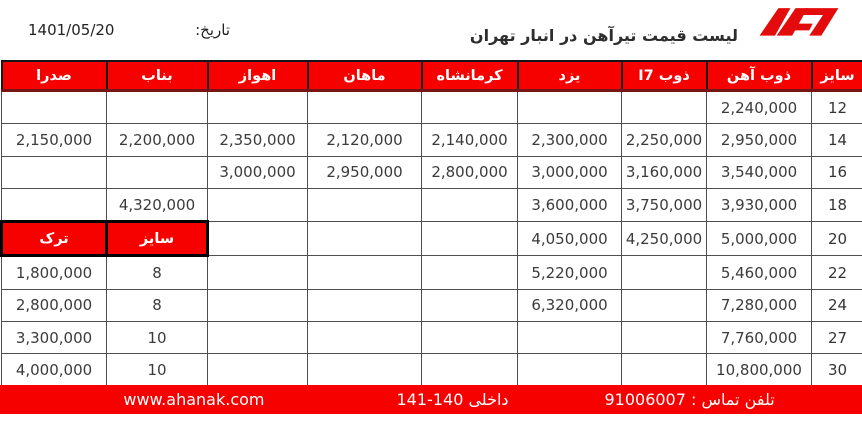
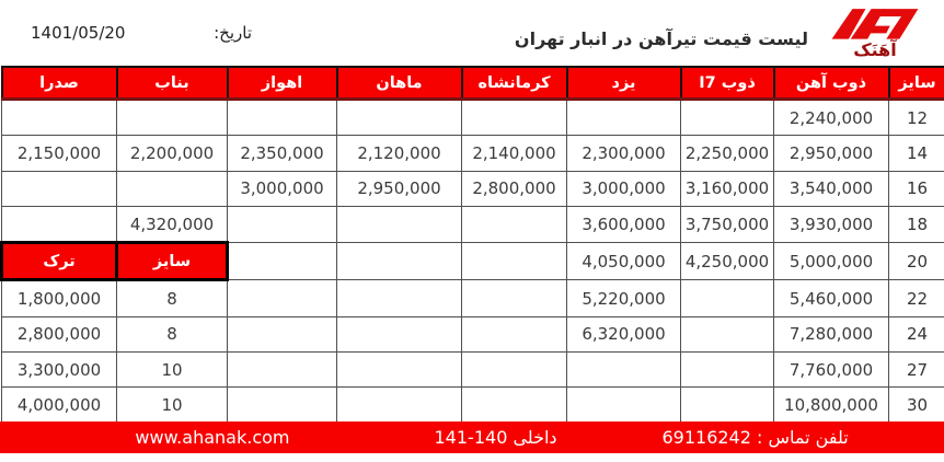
  تاریخ:
  1401/05/20
  لیست قیمت تیرآهن در انبار تهران
+ آهَنَک
  سایز	ذوب آهن	ذوب I7	یزد	کرمانشاه	ماهان	اهواز	بناب	صدرا
  12	2,240,000
  14	2,950,000	2,250,000	2,300,000	2,140,000	2,120,000	2,350,000	2,200,000	2,150,000
  16	3,540,000	3,160,000	3,000,000	2,800,000	2,950,000	3,000,000
  18	3,930,000	3,750,000	3,600,000				4,320,000
  20	5,000,000	4,250,000	4,050,000				سایز	ترک
  22	5,460,000		5,220,000				8	1,800,000
  24	7,280,000		6,320,000				8	2,800,000
  27	7,760,000						10	3,300,000
  30	10,800,000						10	4,000,000
  www.ahanak.com
  داخلی 140-141
- تلفن تماس : 91006007
+ تلفن تماس : 69116242
